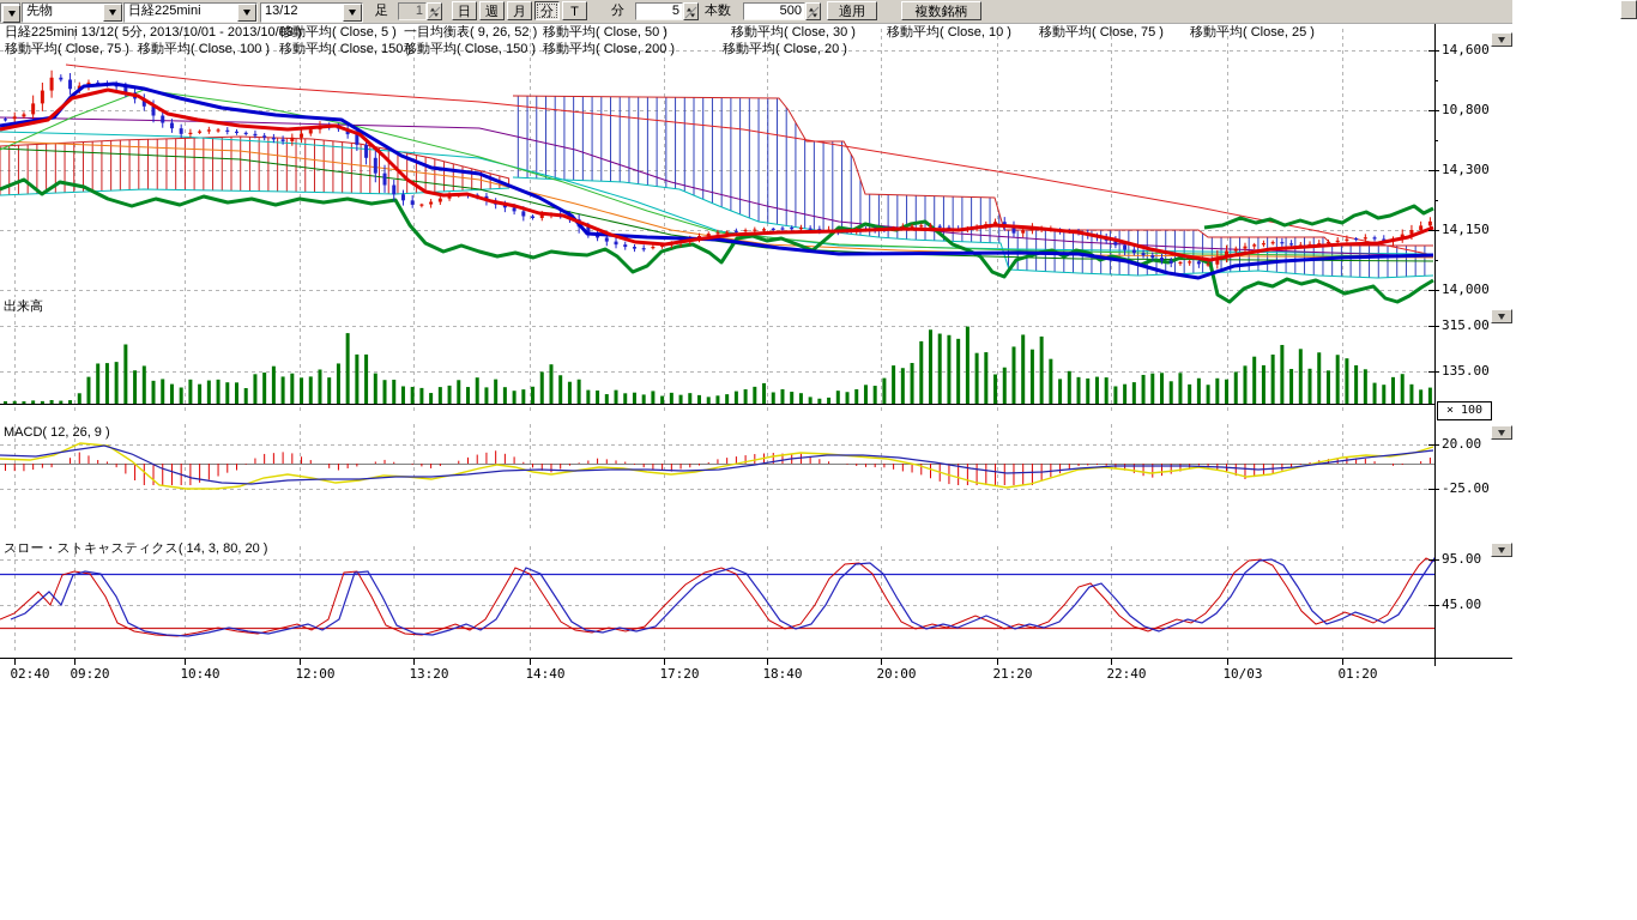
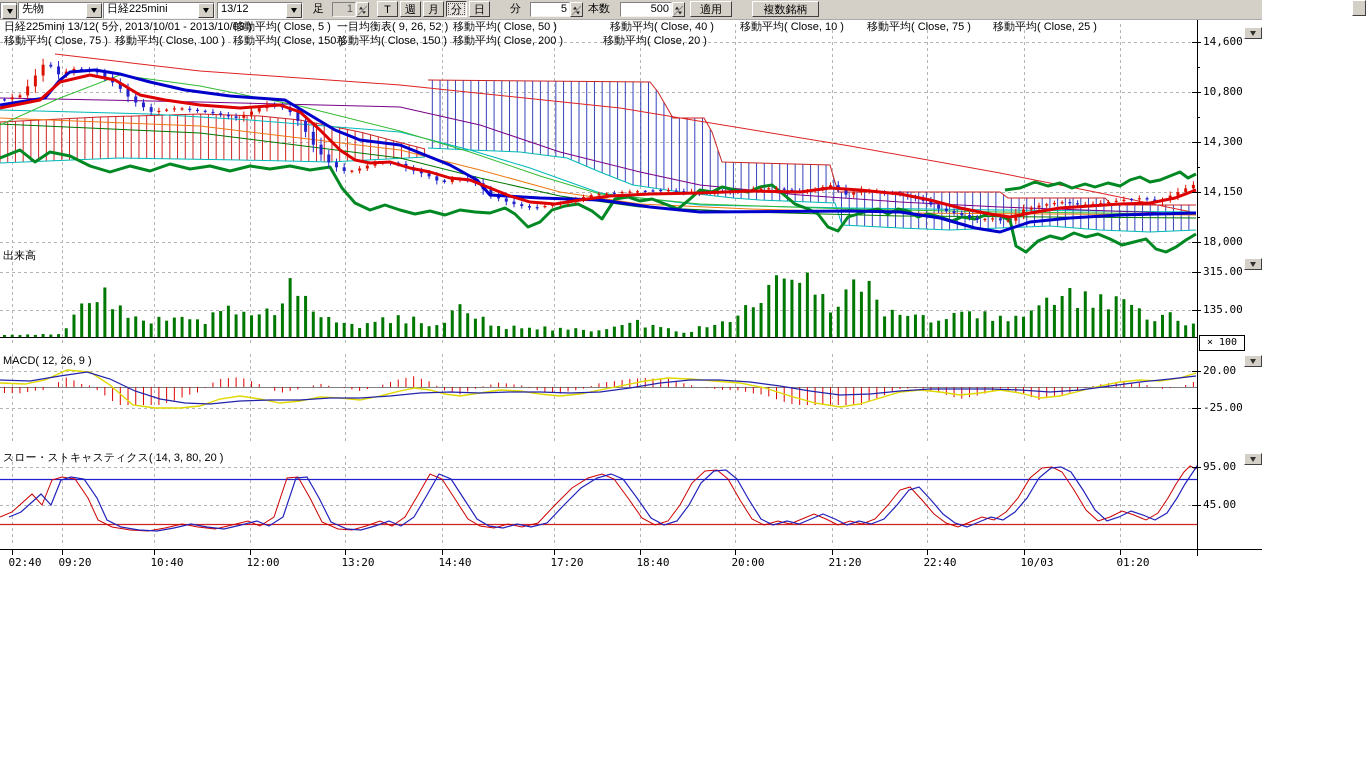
  先物
  日経225mini
  13/12
  足
  1
- 日
+ T
  週
  月
  分
- T
+ 日
  分
  5
  本数
  500
  適用
  複数銘柄
  出来高
  MACD( 12, 26, 9 )
  スロー・ストキャスティクス( 14, 3, 80, 20 )
  × 100
  日経225mini 13/12( 5分, 2013/10/01 - 2013/10/03 )
  移動平均( Close, 5 )
  一目均衡表( 9, 26, 52 )
  移動平均( Close, 50 )
- 移動平均( Close, 30 )
+ 移動平均( Close, 40 )
  移動平均( Close, 10 )
  移動平均( Close, 75 )
  移動平均( Close, 25 )
  移動平均( Close, 75 )
  移動平均( Close, 100 )
  移動平均( Close, 150 )
  移動平均( Close, 150 )
  移動平均( Close, 200 )
  移動平均( Close, 20 )
  14,600
  10,800
  14,300
  14,150
- 14,000
+ 18,000
  315.00
  135.00
  20.00
  -25.00
  95.00
  45.00
  02:40
  09:20
  10:40
  12:00
  13:20
  14:40
  17:20
  18:40
  20:00
  21:20
  22:40
  10/03
  01:20
